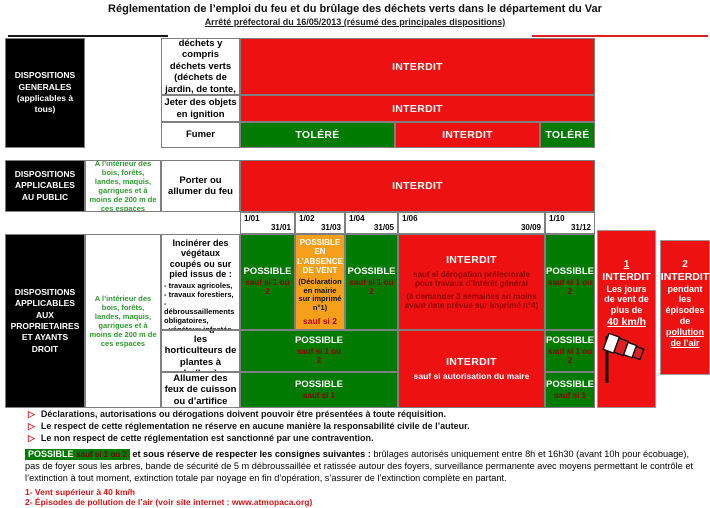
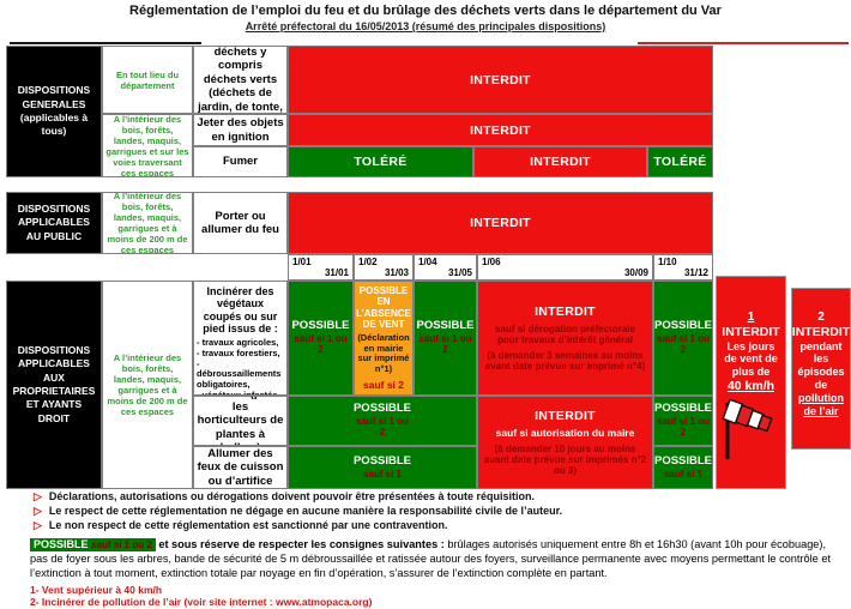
  Réglementation de l’emploi du feu et du brûlage des déchets verts dans le département du Var
  Arrêté préfectoral du 16/05/2013 (résumé des principales dispositions)
  DISPOSITIONS GENERALES (applicables à tous)
+ En tout lieu du département
+ A l’intérieur des bois, forêts, landes, maquis, garrigues et sur les voies traversant ces espaces
  déchets y compris déchets verts (déchets de jardin, de tonte,
  Jeter des objets en ignition
  Fumer
  INTERDIT
  INTERDIT
  TOLÉRÉ
  INTERDIT
  TOLÉRÉ
  DISPOSITIONS APPLICABLES AU PUBLIC
  A l’intérieur des bois, forêts, landes, maquis, garrigues et à moins de 200 m de ces espaces
  Porter ou allumer du feu
  INTERDIT
  1/01
  31/01
  1/02
  31/03
  1/04
  31/05
  1/06
  30/09
  1/10
  31/12
  DISPOSITIONS APPLICABLES AUX PROPRIETAIRES ET AYANTS DROIT
  A l’intérieur des bois, forêts, landes, maquis, garrigues et à moins de 200 m de ces espaces
  Incinérer des végétaux coupés ou sur pied issus de :
  - travaux agricoles,
  - travaux forestiers,
  - débroussaillements obligatoires,
  Allumer des feux de cuisson ou d’artifice
  POSSIBLE
  sauf si 1 ou 2
  POSSIBLE EN L’ABSENCE DE VENT
  (Déclaration en mairie sur imprimé n°1)
  sauf si 2
  POSSIBLE
  sauf si 1 ou 2
  INTERDIT
  sauf si dérogation préfectorale pour travaux d’intérêt général
  (à demander 3 semaines au moins avant date prévue sur imprimé n°4)
  POSSIBLE
  sauf si 1 ou 2
  POSSIBLE
  sauf si 1 ou 2
  INTERDIT
  sauf si autorisation du maire
+ (à demander 10 jours au moins avant date prévue sur imprimés n°2 ou 3)
  POSSIBLE
  sauf si 1 ou 2
  POSSIBLE
  sauf si 1
  POSSIBLE
  sauf si 1
  1
  INTERDIT
  Les jours de vent de plus de
  40 km/h
  2
  INTERDIT
  pendant les épisodes de
  pollution de l’air
  ▷ Déclarations, autorisations ou dérogations doivent pouvoir être présentées à toute réquisition.
- ▷ Le respect de cette réglementation ne réserve en aucune manière la responsabilité civile de l’auteur.
+ ▷ Le respect de cette réglementation ne dégage en aucune manière la responsabilité civile de l’auteur.
  ▷ Le non respect de cette réglementation est sanctionné par une contravention.
  POSSIBLE sauf si 1 ou 2 et sous réserve de respecter les consignes suivantes : brûlages autorisés uniquement entre 8h et 16h30 (avant 10h pour écobuage), pas de foyer sous les arbres, bande de sécurité de 5 m débroussaillée et ratissée autour des foyers, surveillance permanente avec moyens permettant le contrôle et l’extinction à tout moment, extinction totale par noyage en fin d’opération, s’assurer de l’extinction complète en partant.
  1- Vent supérieur à 40 km/h
- 2- Épisodes de pollution de l’air (voir site internet : www.atmopaca.org)
+ 2- Incinérer de pollution de l’air (voir site internet : www.atmopaca.org)
